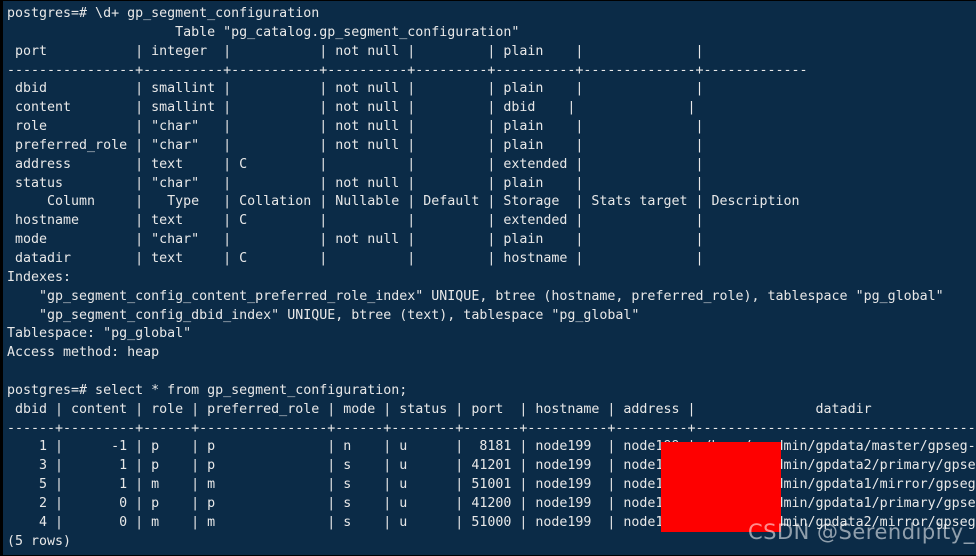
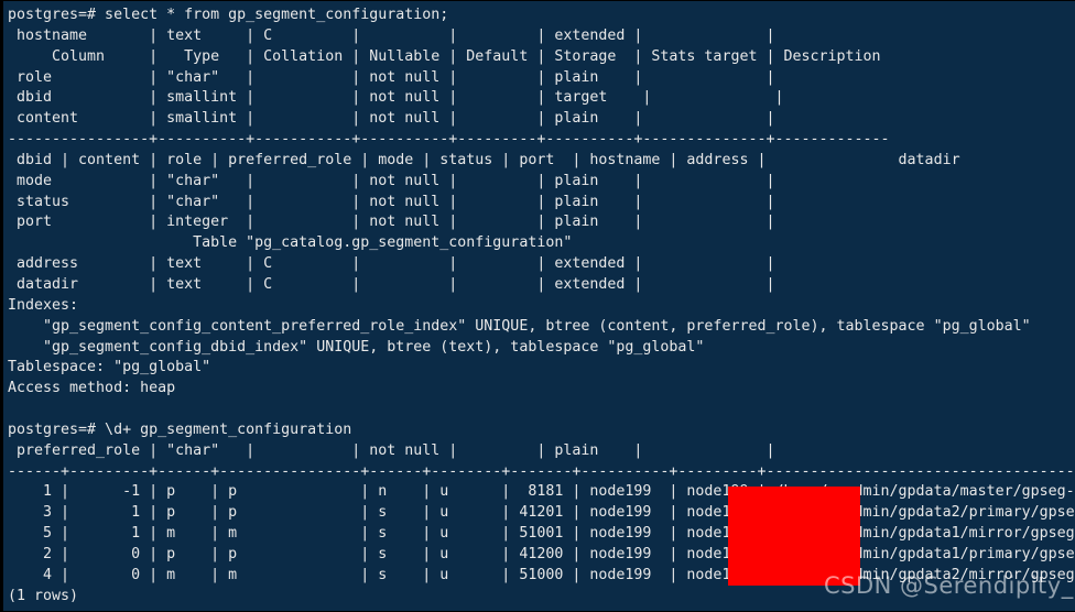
- postgres=# \d+ gp_segment_configuration
+ postgres=# select * from gp_segment_configuration;
- Table "pg_catalog.gp_segment_configuration"
+ hostname | text | C | | | extended | |
- port | integer | | not null | | plain | |
+ Column | Type | Collation | Nullable | Default | Storage | Stats target | Description
- ----------------+----------+-----------+----------+---------+----------+--------------+-------------
+ role | "char" | | not null | | plain | |
- dbid | smallint | | not null | | plain | |
+ dbid | smallint | | not null | | target | |
- content | smallint | | not null | | dbid | |
+ content | smallint | | not null | | plain | |
- role | "char" | | not null | | plain | |
+ ----------------+----------+-----------+----------+---------+----------+--------------+-------------
- preferred_role | "char" | | not null | | plain | |
+ dbid | content | role | preferred_role | mode | status | port | hostname | address | datadir
- address | text | C | | | extended | |
+ mode | "char" | | not null | | plain | |
  status | "char" | | not null | | plain | |
- Column | Type | Collation | Nullable | Default | Storage | Stats target | Description
+ port | integer | | not null | | plain | |
- hostname | text | C | | | extended | |
+ Table "pg_catalog.gp_segment_configuration"
- mode | "char" | | not null | | plain | |
+ address | text | C | | | extended | |
- datadir | text | C | | | hostname | |
+ datadir | text | C | | | extended | |
  Indexes:
- "gp_segment_config_content_preferred_role_index" UNIQUE, btree (hostname, preferred_role), tablespace "pg_global"
+ "gp_segment_config_content_preferred_role_index" UNIQUE, btree (content, preferred_role), tablespace "pg_global"
  "gp_segment_config_dbid_index" UNIQUE, btree (text), tablespace "pg_global"
  Tablespace: "pg_global"
  Access method: heap
- postgres=# select * from gp_segment_configuration;
+ postgres=# \d+ gp_segment_configuration
- dbid | content | role | preferred_role | mode | status | port | hostname | address | datadir
+ preferred_role | "char" | | not null | | plain | |
  ------+---------+------+----------------+------+--------+-------+----------+---------+-----------------------------------
  1 | -1 | p | p | n | u | 8181 | node199 | node1min/gpdata/master/gpseg-
  3 | 1 | p | p | s | u | 41201 | node199 | node1min/gpdata2/primary/gpse
  5 | 1 | m | m | s | u | 51001 | node199 | node1min/gpdata1/mirror/gpseg
  2 | 0 | p | p | s | u | 41200 | node199 | node1min/gpdata1/primary/gpse
  4 | 0 | m | m | s | u | 51000 | node199 | node1min/gpdata2/mirror/gpseg
- (5 rows)
+ (1 rows)
  CSDN @Serendipity_
